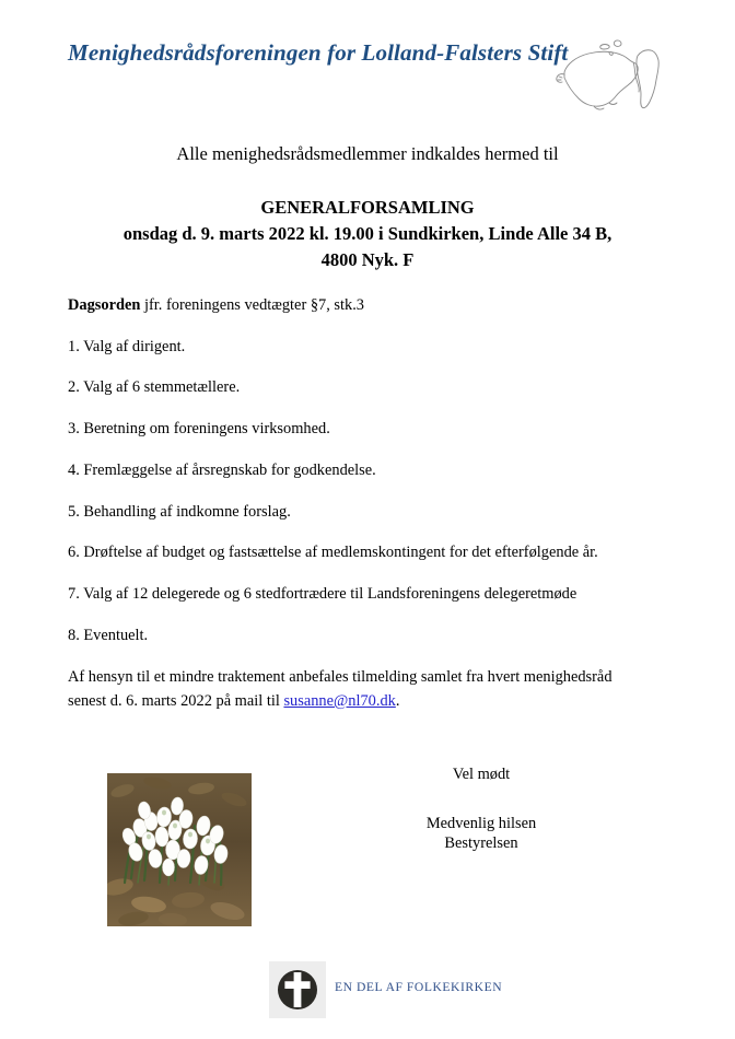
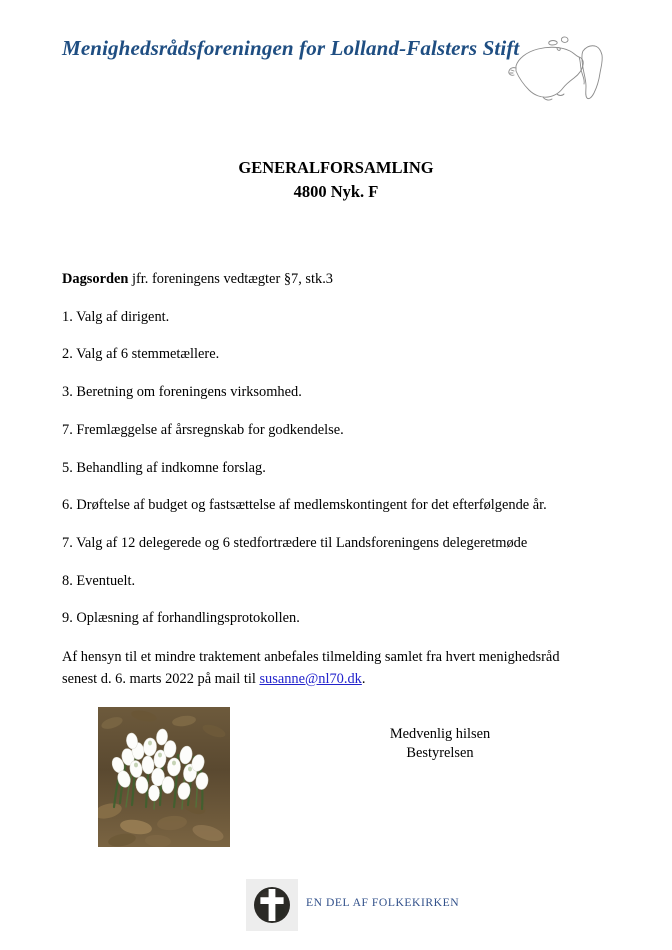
  Menighedsrådsforeningen for Lolland-Falsters Stift
- Alle menighedsrådsmedlemmer indkaldes hermed til
  GENERALFORSAMLING
- onsdag d. 9. marts 2022 kl. 19.00 i Sundkirken, Linde Alle 34 B,
  4800 Nyk. F
  Dagsorden jfr. foreningens vedtægter §7, stk.3
  1. Valg af dirigent.
  2. Valg af 6 stemmetællere.
  3. Beretning om foreningens virksomhed.
- 4. Fremlæggelse af årsregnskab for godkendelse.
+ 7. Fremlæggelse af årsregnskab for godkendelse.
  5. Behandling af indkomne forslag.
  6. Drøftelse af budget og fastsættelse af medlemskontingent for det efterfølgende år.
  7. Valg af 12 delegerede og 6 stedfortrædere til Landsforeningens delegeretmøde
  8. Eventuelt.
+ 9. Oplæsning af forhandlingsprotokollen.
  Af hensyn til et mindre traktement anbefales tilmelding samlet fra hvert menighedsråd senest d. 6. marts 2022 på mail til susanne@nl70.dk.
- Vel mødt
  Medvenlig hilsen
  Bestyrelsen
  EN DEL AF FOLKEKIRKEN
